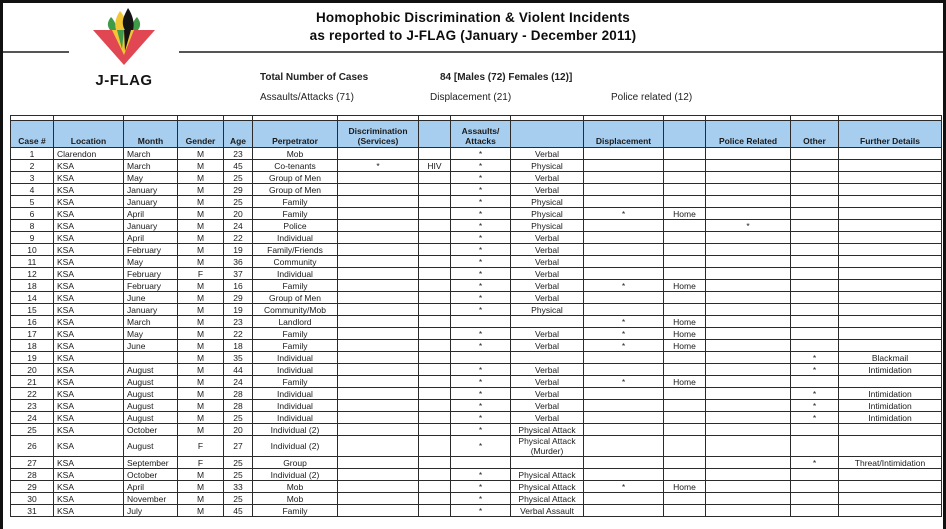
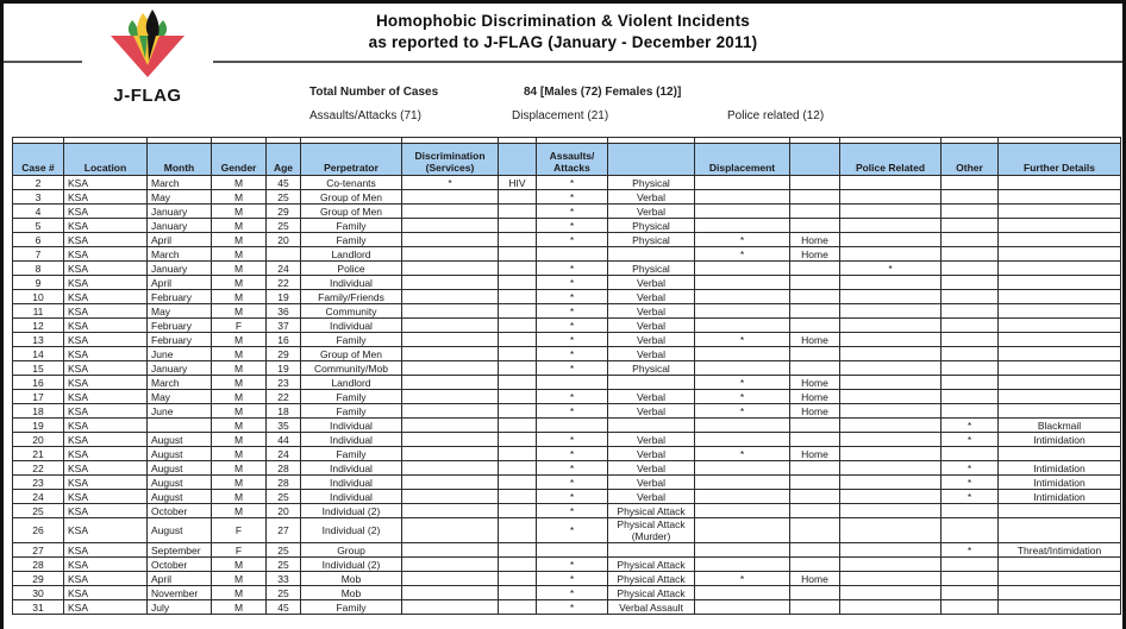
  Homophobic Discrimination & Violent Incidents
  as reported to J-FLAG (January - December 2011)
  J-FLAG
  Total Number of Cases
  84 [Males (72) Females (12)]
  Assaults/Attacks (71)
  Displacement (21)
  Police related (12)
  Case #	Location	Month	Gender	Age	Perpetrator	Discrimination (Services)		Assaults/​Attacks		Displacement		Police Related	Other	Further Details
- 1	Clarendon	March	M	23	Mob			*	Verbal
  2	KSA	March	M	45	Co-tenants	*	HIV	*	Physical
  3	KSA	May	M	25	Group of Men			*	Verbal
  4	KSA	January	M	29	Group of Men			*	Verbal
  5	KSA	January	M	25	Family			*	Physical
  6	KSA	April	M	20	Family			*	Physical	*	Home
+ 7	KSA	March	M		Landlord					*	Home
  8	KSA	January	M	24	Police			*	Physical			*
  9	KSA	April	M	22	Individual			*	Verbal
  10	KSA	February	M	19	Family/Friends			*	Verbal
  11	KSA	May	M	36	Community			*	Verbal
  12	KSA	February	F	37	Individual			*	Verbal
- 18	KSA	February	M	16	Family			*	Verbal	*	Home
+ 13	KSA	February	M	16	Family			*	Verbal	*	Home
  14	KSA	June	M	29	Group of Men			*	Verbal
  15	KSA	January	M	19	Community/Mob			*	Physical
  16	KSA	March	M	23	Landlord					*	Home
  17	KSA	May	M	22	Family			*	Verbal	*	Home
  18	KSA	June	M	18	Family			*	Verbal	*	Home
  19	KSA		M	35	Individual								*	Blackmail
  20	KSA	August	M	44	Individual			*	Verbal				*	Intimidation
  21	KSA	August	M	24	Family			*	Verbal	*	Home
  22	KSA	August	M	28	Individual			*	Verbal				*	Intimidation
  23	KSA	August	M	28	Individual			*	Verbal				*	Intimidation
  24	KSA	August	M	25	Individual			*	Verbal				*	Intimidation
  25	KSA	October	M	20	Individual (2)			*	Physical Attack
  26	KSA	August	F	27	Individual (2)			*	Physical Attack (Murder)
  27	KSA	September	F	25	Group								*	Threat/Intimidation
  28	KSA	October	M	25	Individual (2)			*	Physical Attack
  29	KSA	April	M	33	Mob			*	Physical Attack	*	Home
  30	KSA	November	M	25	Mob			*	Physical Attack
  31	KSA	July	M	45	Family			*	Verbal Assault
